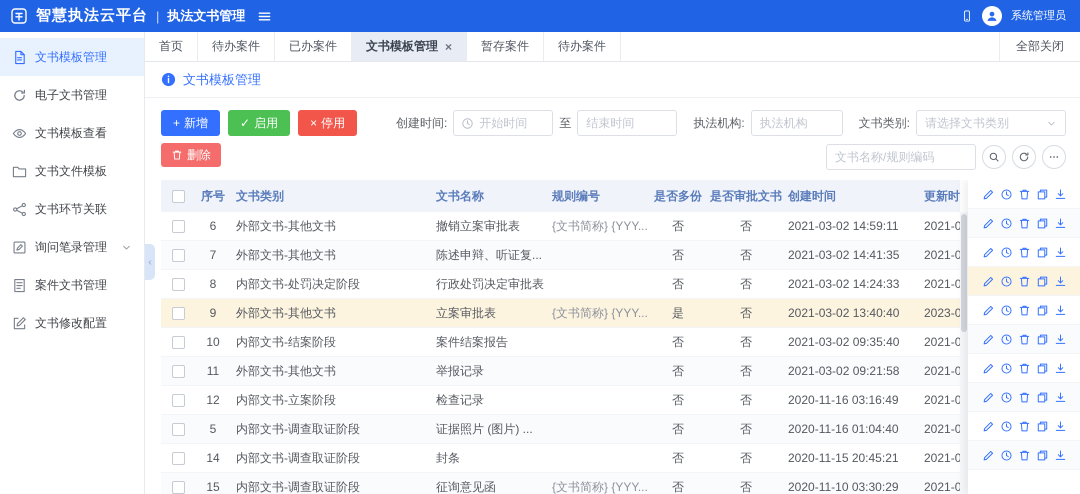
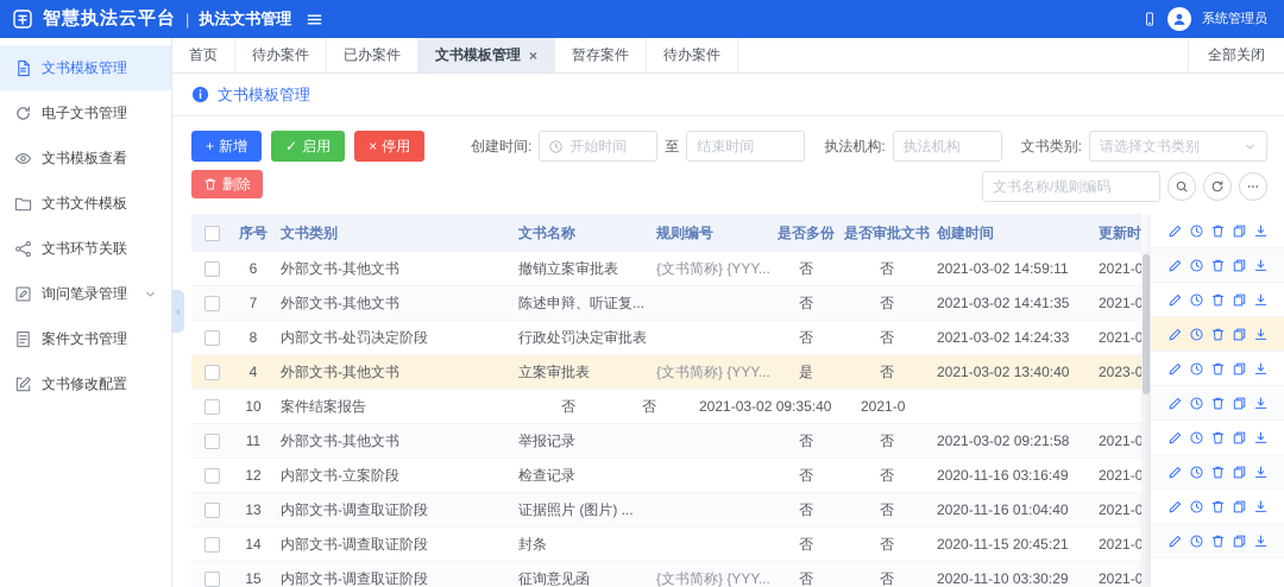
  智慧执法云平台
  |
  执法文书管理
  系统管理员
  文书模板管理
  电子文书管理
  文书模板查看
  文书文件模板
  文书环节关联
  询问笔录管理
  案件文书管理
  文书修改配置
  ‹
  首页
  待办案件
  已办案件
  文书模板管理
  ×
  暂存案件
  待办案件
  全部关闭
  文书模板管理
  +
  新增
  ✓
  启用
  ×
  停用
  删除
  创建时间:
  开始时间
  至
  结束时间
  执法机构:
  执法机构
  文书类别:
  请选择文书类别
  文书名称/规则编码
  序号
  文书类别
  文书名称
  规则编号
  是否多份
  是否审批文书
  创建时间
  更新时
  6
  外部文书-其他文书
  撤销立案审批表
  {文书简称} {YYY...
  否
  否
  2021-03-02 14:59:11
  2021-0
  7
  外部文书-其他文书
  陈述申辩、听证复...
  否
  否
  2021-03-02 14:41:35
  2021-0
  8
  内部文书-处罚决定阶段
  行政处罚决定审批表
  否
  否
  2021-03-02 14:24:33
  2021-0
- 9
+ 4
  外部文书-其他文书
  立案审批表
  {文书简称} {YYY...
  是
  否
  2021-03-02 13:40:40
  2023-0
  10
- 内部文书-结案阶段
  案件结案报告
  否
  否
  2021-03-02 09:35:40
  2021-0
  11
  外部文书-其他文书
  举报记录
  否
  否
  2021-03-02 09:21:58
  2021-0
  12
  内部文书-立案阶段
  检查记录
  否
  否
  2020-11-16 03:16:49
  2021-0
- 5
+ 13
  内部文书-调查取证阶段
  证据照片 (图片) ...
  否
  否
  2020-11-16 01:04:40
  2021-0
  14
  内部文书-调查取证阶段
  封条
  否
  否
  2020-11-15 20:45:21
  2021-0
  15
  内部文书-调查取证阶段
  征询意见函
  {文书简称} {YYY...
  否
  否
  2020-11-10 03:30:29
  2021-0
